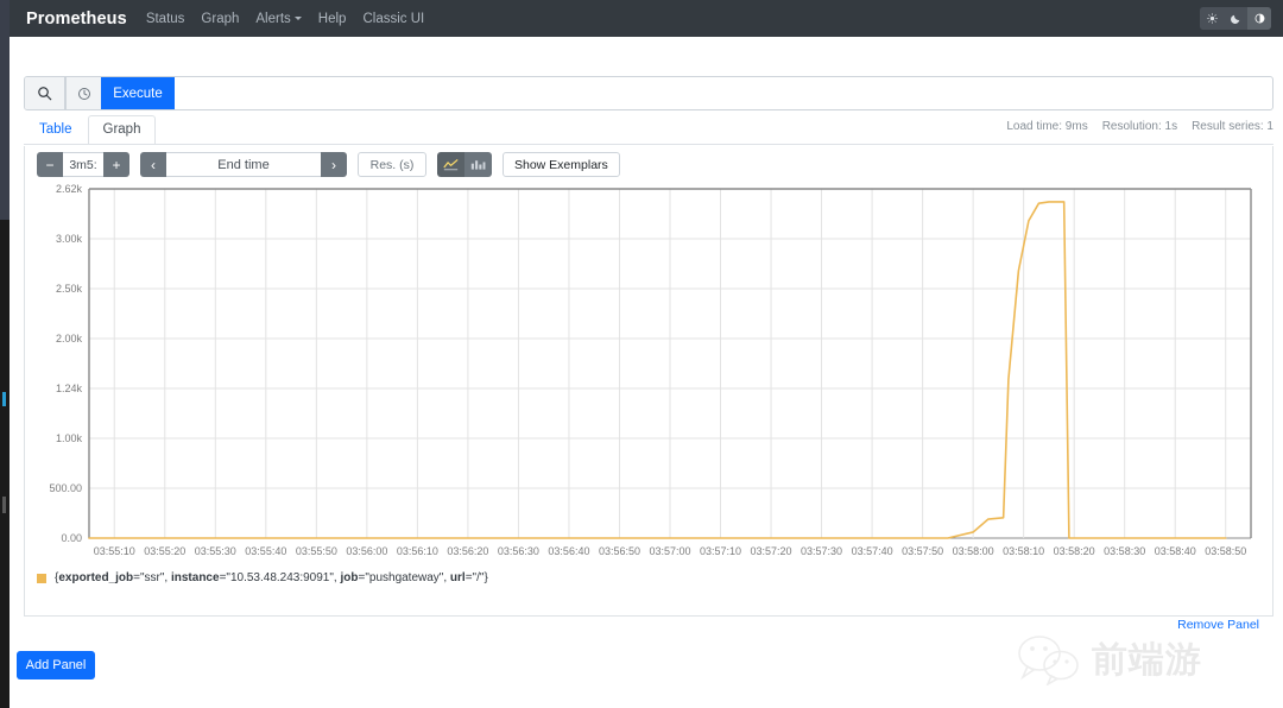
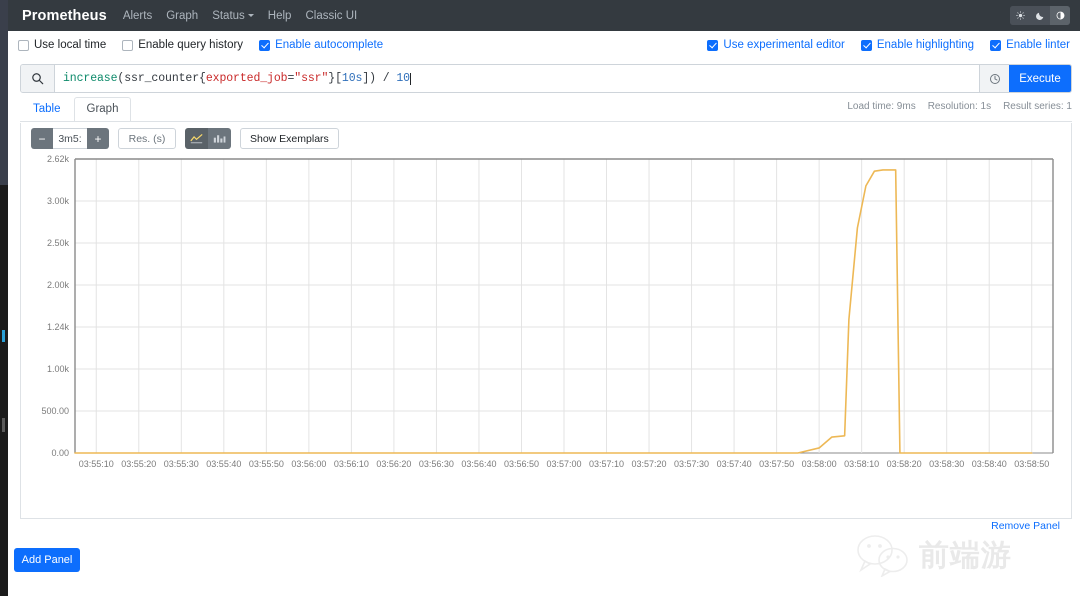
  Prometheus
- Status
+ Alerts
  Graph
- Alerts
+ Status
  Help
  Classic UI
+ Use local time
+ Enable query history
+ Enable autocomplete
+ Use experimental editor
+ Enable highlighting
+ Enable linter
+ increase
+ (ssr_counter{
+ exported_job
+ =
+ "ssr"
+ }[
+ 10s
+ ]) /
+ 10
  Execute
  Table
  Graph
  Load time: 9ms
  Resolution: 1s
  Result series: 1
  −
  3m5:
  +
- ‹
- End time
- ›
  Res. (s)
  Show Exemplars
  0.00
  500.00
  1.00k
  1.24k
  2.00k
  2.50k
  3.00k
  2.62k
  03:55:10
  03:55:20
  03:55:30
  03:55:40
  03:55:50
  03:56:00
  03:56:10
  03:56:20
  03:56:30
  03:56:40
  03:56:50
  03:57:00
  03:57:10
  03:57:20
  03:57:30
  03:57:40
  03:57:50
  03:58:00
  03:58:10
  03:58:20
  03:58:30
  03:58:40
  03:58:50
- {exported_job="ssr", instance="10.53.48.243:9091", job="pushgateway", url="/"}
  Remove Panel
  Add Panel
